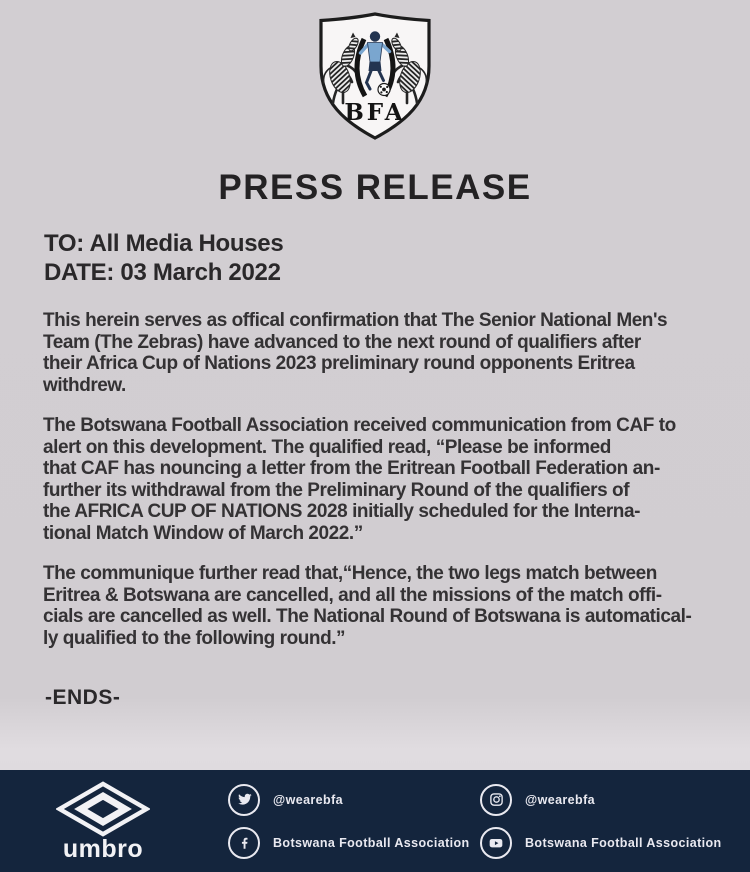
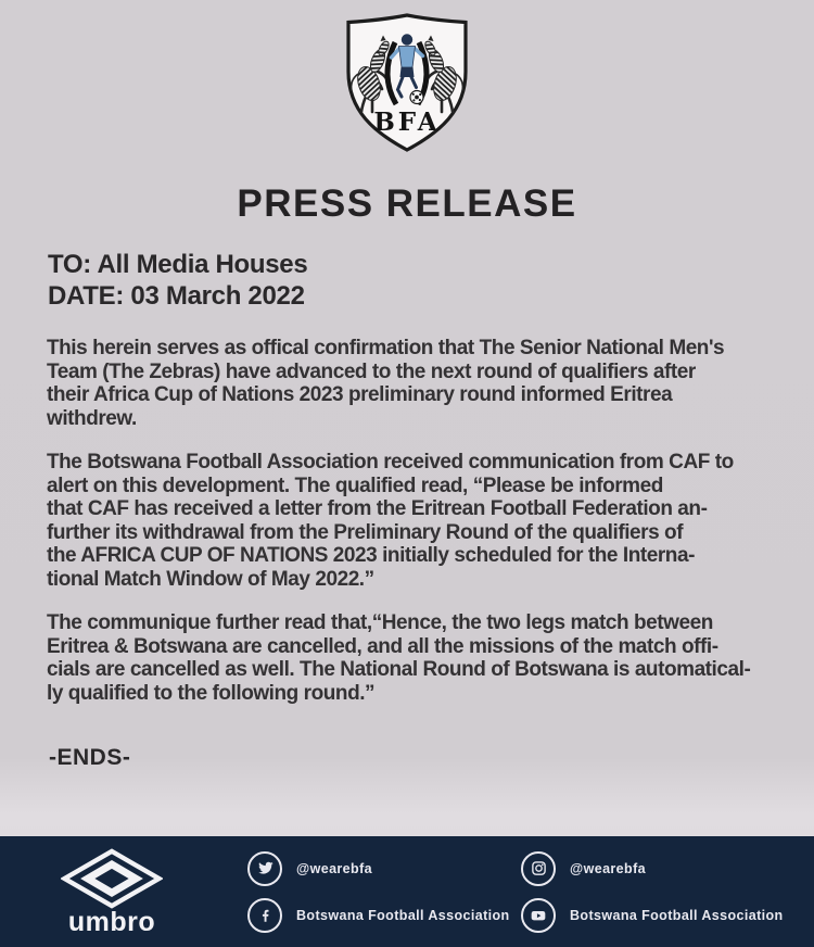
  BFA
  PRESS RELEASE
  TO: All Media Houses
  DATE: 03 March 2022
  This herein serves as offical confirmation that The Senior National Men's
  Team (The Zebras) have advanced to the next round of qualifiers after
- their Africa Cup of Nations 2023 preliminary round opponents Eritrea
+ their Africa Cup of Nations 2023 preliminary round informed Eritrea
  withdrew.
  The Botswana Football Association received communication from CAF to
  alert on this development. The qualified read, “Please be informed
- that CAF has nouncing a letter from the Eritrean Football Federation an-
+ that CAF has received a letter from the Eritrean Football Federation an-
  further its withdrawal from the Preliminary Round of the qualifiers of
- the AFRICA CUP OF NATIONS 2028 initially scheduled for the Interna-
+ the AFRICA CUP OF NATIONS 2023 initially scheduled for the Interna-
- tional Match Window of March 2022.”
+ tional Match Window of May 2022.”
  The communique further read that,“Hence, the two legs match between
  Eritrea & Botswana are cancelled, and all the missions of the match offi-
  cials are cancelled as well. The National Round of Botswana is automatical-
  ly qualified to the following round.”
  -ENDS-
  umbro
  @wearebfa
  @wearebfa
  Botswana Football Association
  Botswana Football Association
